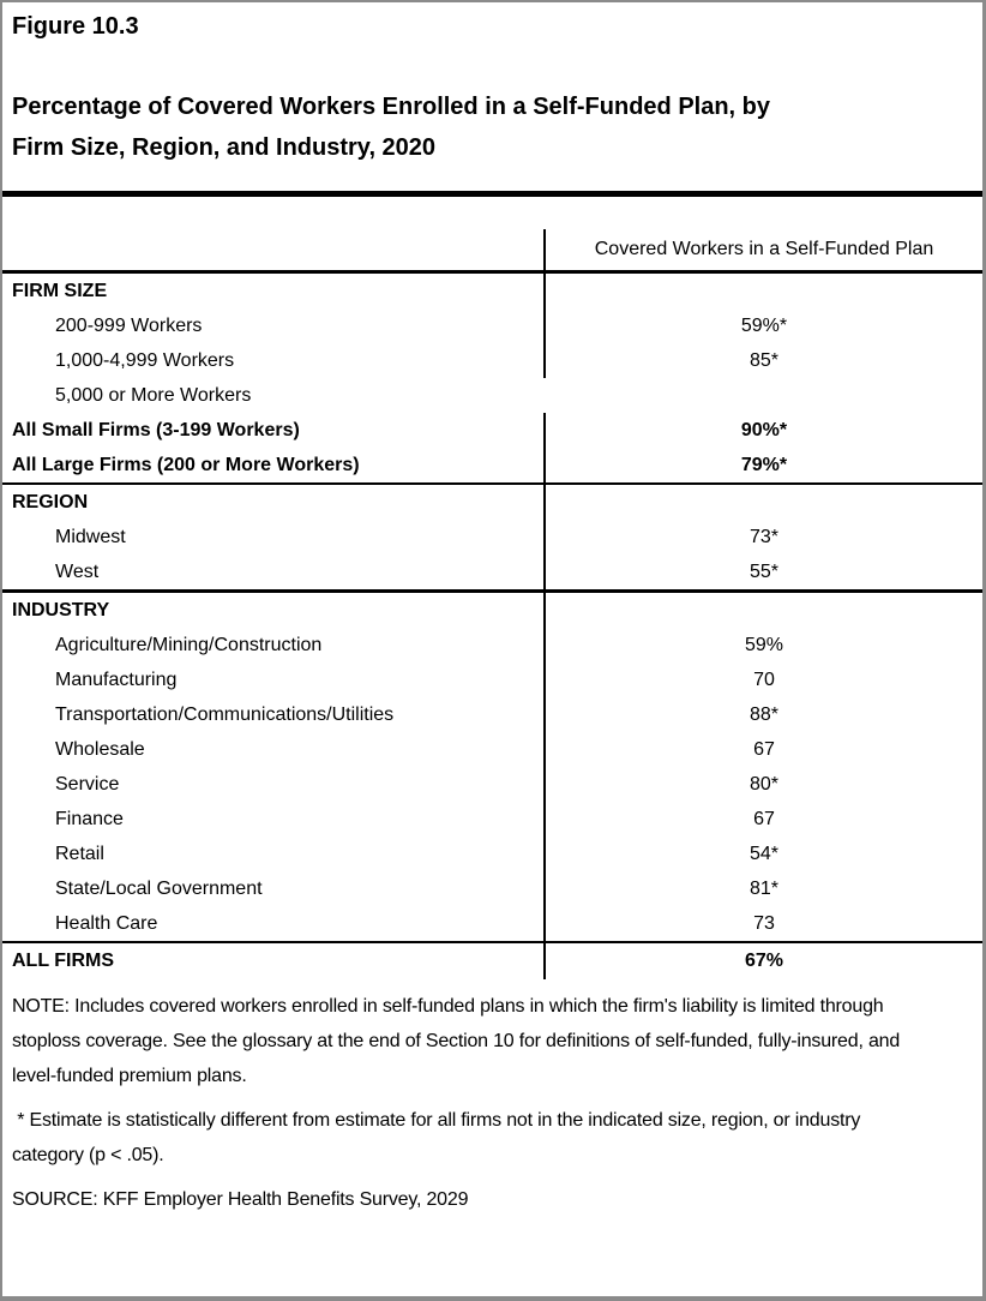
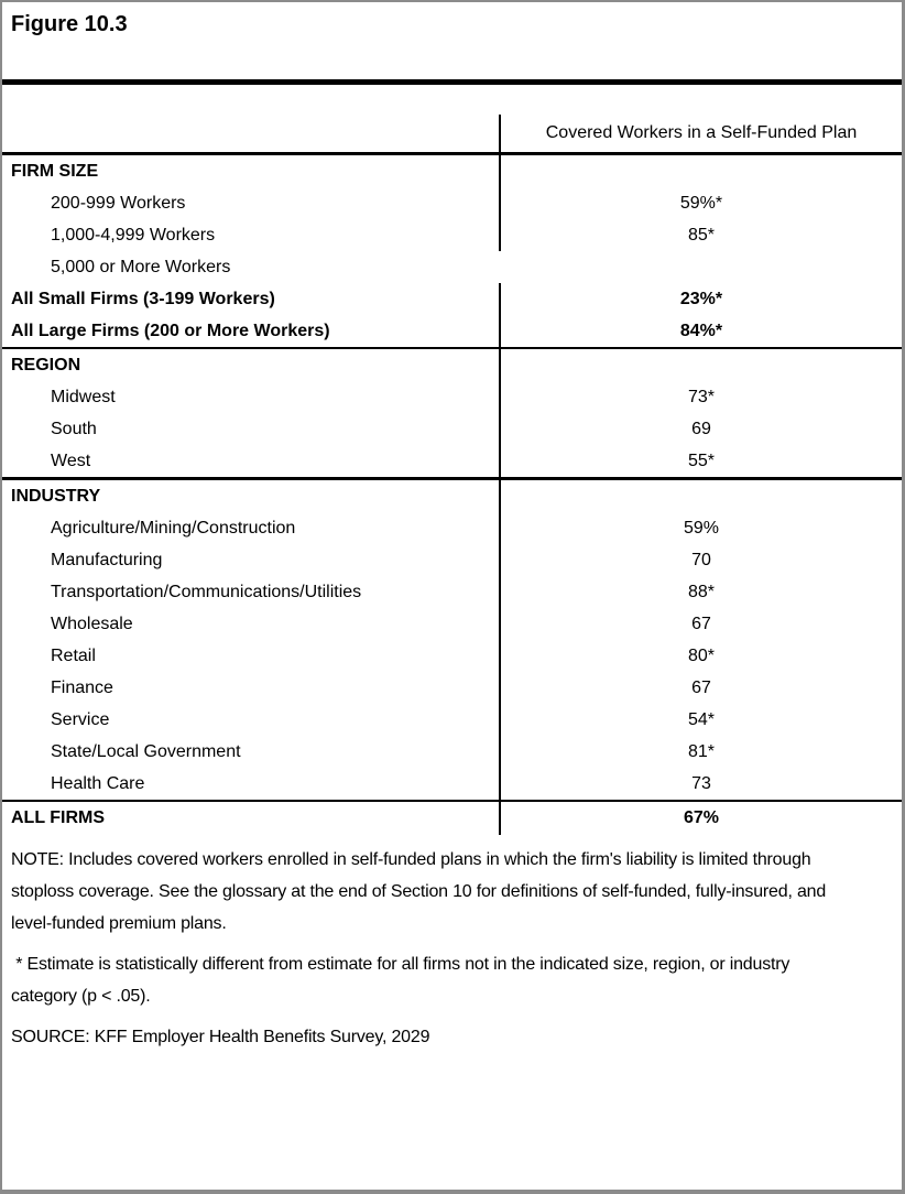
  Figure 10.3
- Percentage of Covered Workers Enrolled in a Self-Funded Plan, by
- Firm Size, Region, and Industry, 2020
  Covered Workers in a Self-Funded Plan
  FIRM SIZE
  200-999 Workers
  59%*
  1,000-4,999 Workers
  85*
  5,000 or More Workers
  All Small Firms (3-199 Workers)
- 90%*
+ 23%*
  All Large Firms (200 or More Workers)
- 79%*
+ 84%*
  REGION
  Midwest
  73*
+ South
+ 69
  West
  55*
  INDUSTRY
  Agriculture/Mining/Construction
  59%
  Manufacturing
  70
  Transportation/Communications/Utilities
  88*
  Wholesale
  67
- Service
+ Retail
  80*
  Finance
  67
- Retail
+ Service
  54*
  State/Local Government
  81*
  Health Care
  73
  ALL FIRMS
  67%
  NOTE: Includes covered workers enrolled in self-funded plans in which the firm's liability is limited through stoploss coverage. See the glossary at the end of Section 10 for definitions of self-funded, fully-insured, and level-funded premium plans.
  * Estimate is statistically different from estimate for all firms not in the indicated size, region, or industry category (p < .05).
  SOURCE: KFF Employer Health Benefits Survey, 2029
